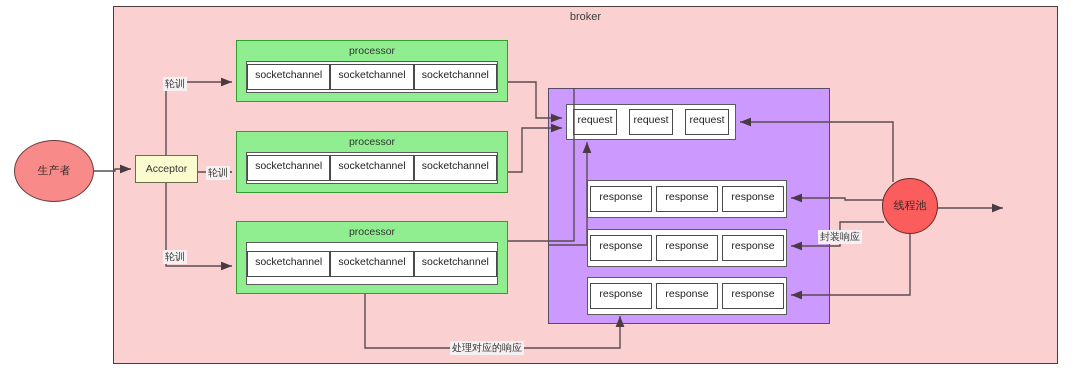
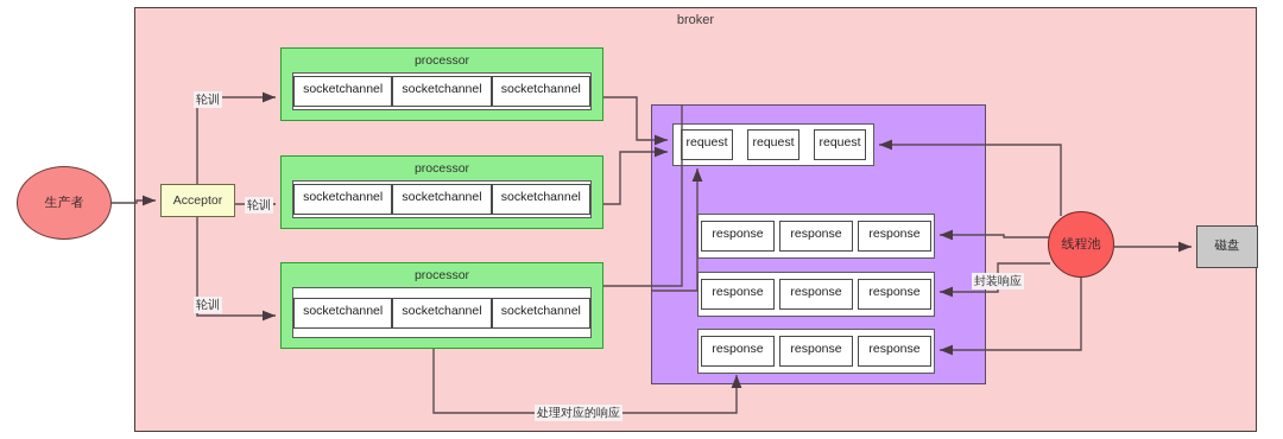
  broker
  processor
  socketchannel
  socketchannel
  socketchannel
  processor
  socketchannel
  socketchannel
  socketchannel
  processor
  socketchannel
  socketchannel
  socketchannel
  request
  request
  request
  response
  response
  response
  response
  response
  response
  response
  response
  response
  生产者
  Acceptor
  线程池
+ 磁盘
  轮训
  轮训
  轮训
  封装响应
  处理对应的响应
